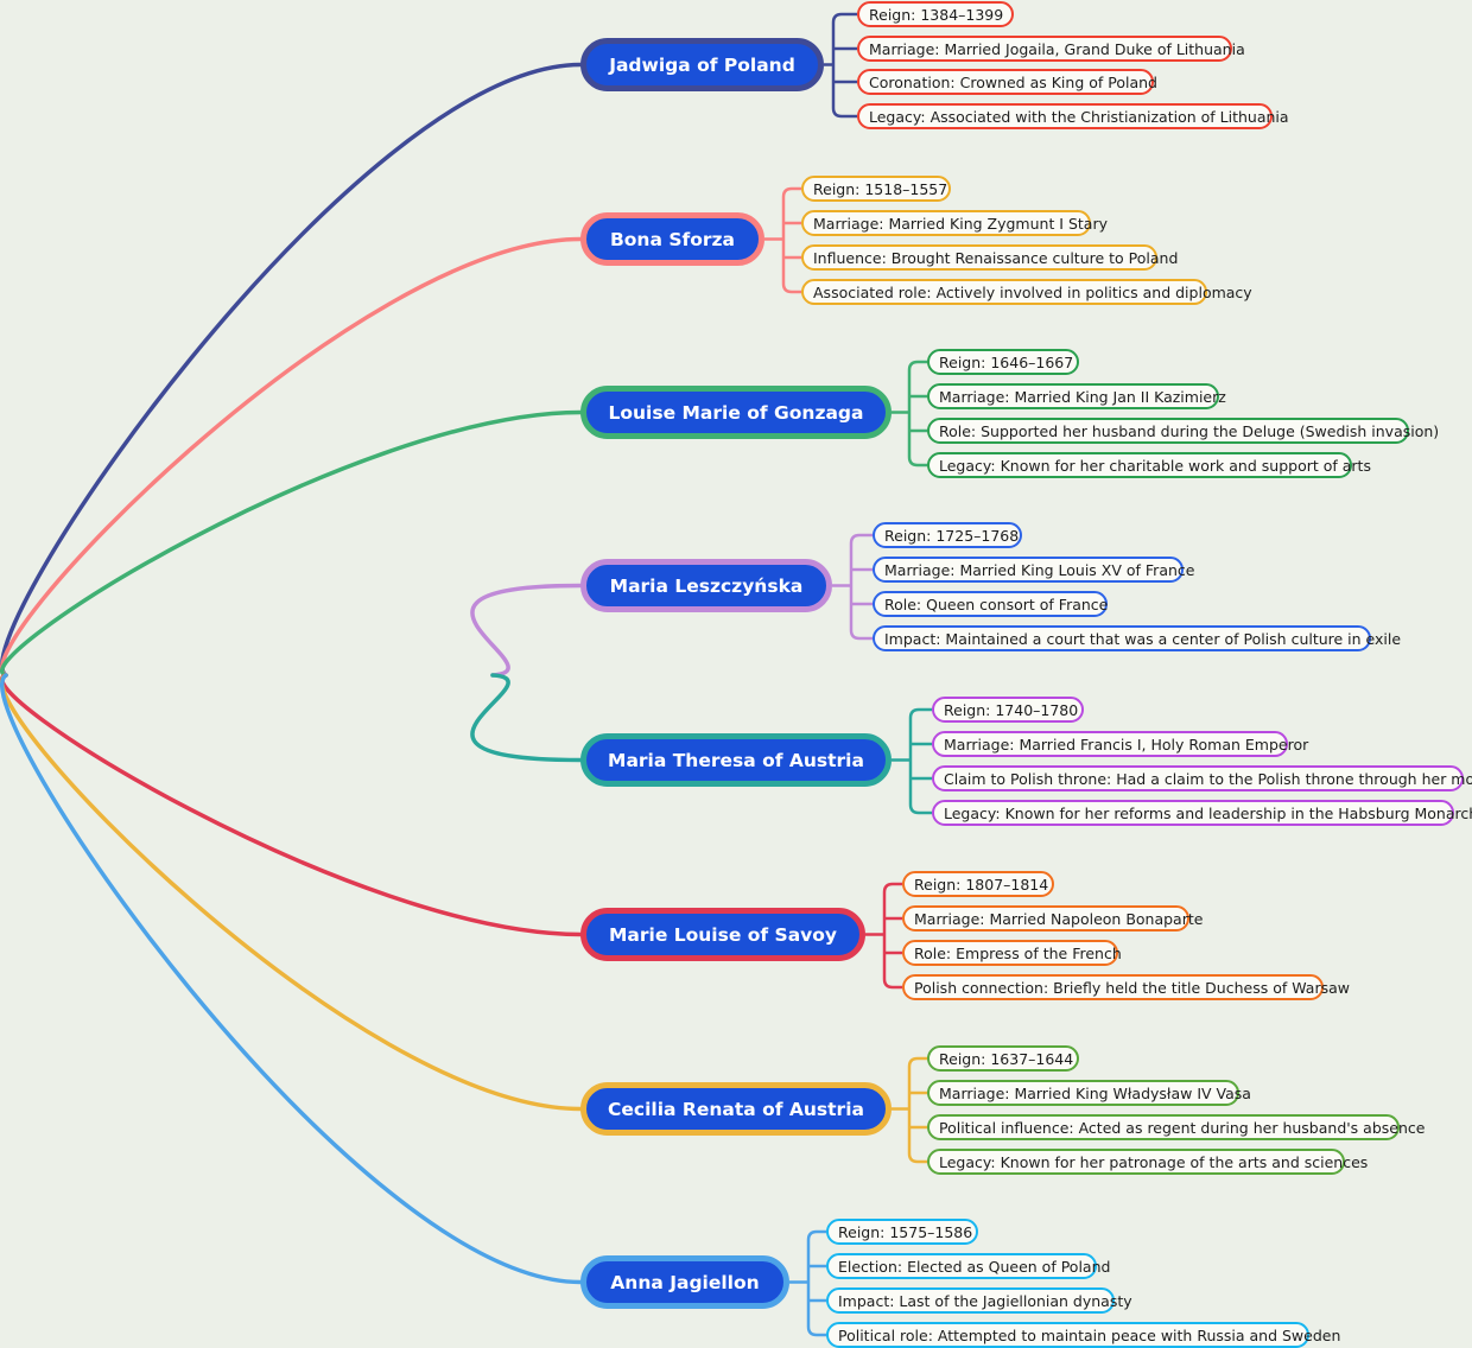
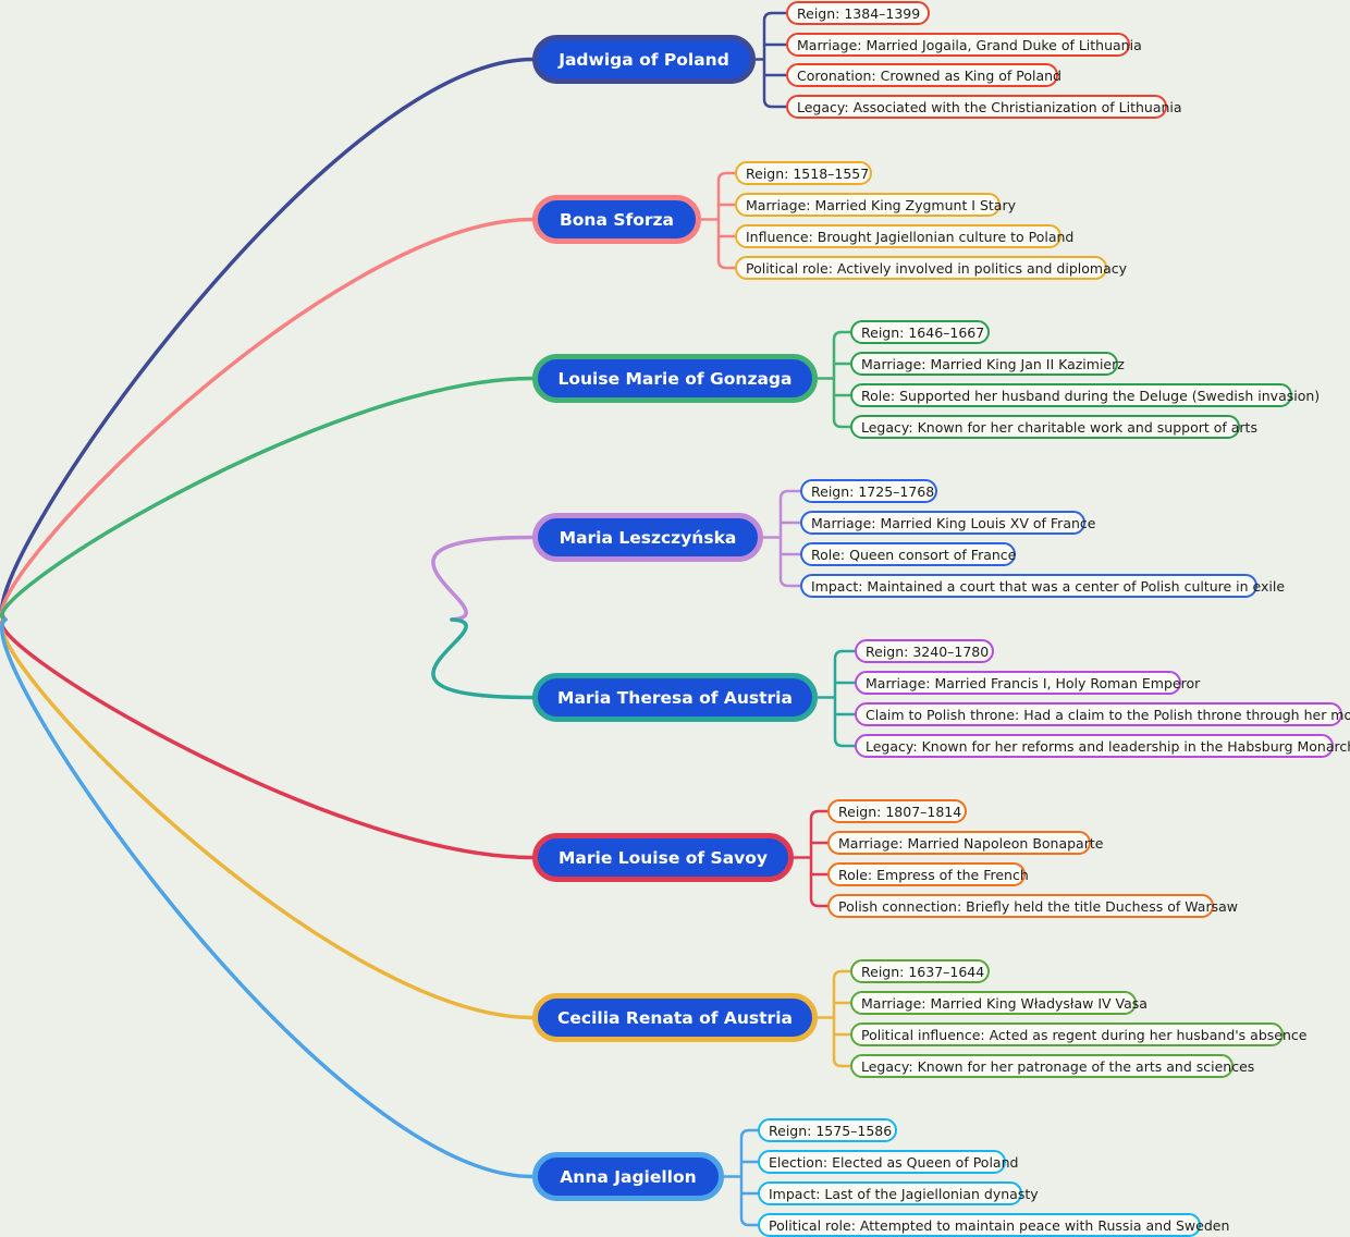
  Jadwiga of Poland
  Reign: 1384–1399
  Marriage: Married Jogaila, Grand Duke of Lithuania
  Coronation: Crowned as King of Poland
  Legacy: Associated with the Christianization of Lithuania
  Bona Sforza
  Reign: 1518–1557
  Marriage: Married King Zygmunt I Stary
- Influence: Brought Renaissance culture to Poland
+ Influence: Brought Jagiellonian culture to Poland
- Associated role: Actively involved in politics and diplomacy
+ Political role: Actively involved in politics and diplomacy
  Louise Marie of Gonzaga
  Reign: 1646–1667
  Marriage: Married King Jan II Kazimierz
  Role: Supported her husband during the Deluge (Swedish invasion)
  Legacy: Known for her charitable work and support of arts
  Maria Leszczyńska
  Reign: 1725–1768
  Marriage: Married King Louis XV of France
  Role: Queen consort of France
  Impact: Maintained a court that was a center of Polish culture in exile
  Maria Theresa of Austria
- Reign: 1740–1780
+ Reign: 3240–1780
  Marriage: Married Francis I, Holy Roman Emperor
  Claim to Polish throne: Had a claim to the Polish throne through her mo
  Legacy: Known for her reforms and leadership in the Habsburg Monarc
  Marie Louise of Savoy
  Reign: 1807–1814
  Marriage: Married Napoleon Bonaparte
  Role: Empress of the French
  Polish connection: Briefly held the title Duchess of Warsaw
  Cecilia Renata of Austria
  Reign: 1637–1644
  Marriage: Married King Władysław IV Vasa
  Political influence: Acted as regent during her husband's absence
  Legacy: Known for her patronage of the arts and sciences
  Anna Jagiellon
  Reign: 1575–1586
  Election: Elected as Queen of Poland
  Impact: Last of the Jagiellonian dynasty
  Political role: Attempted to maintain peace with Russia and Sweden
